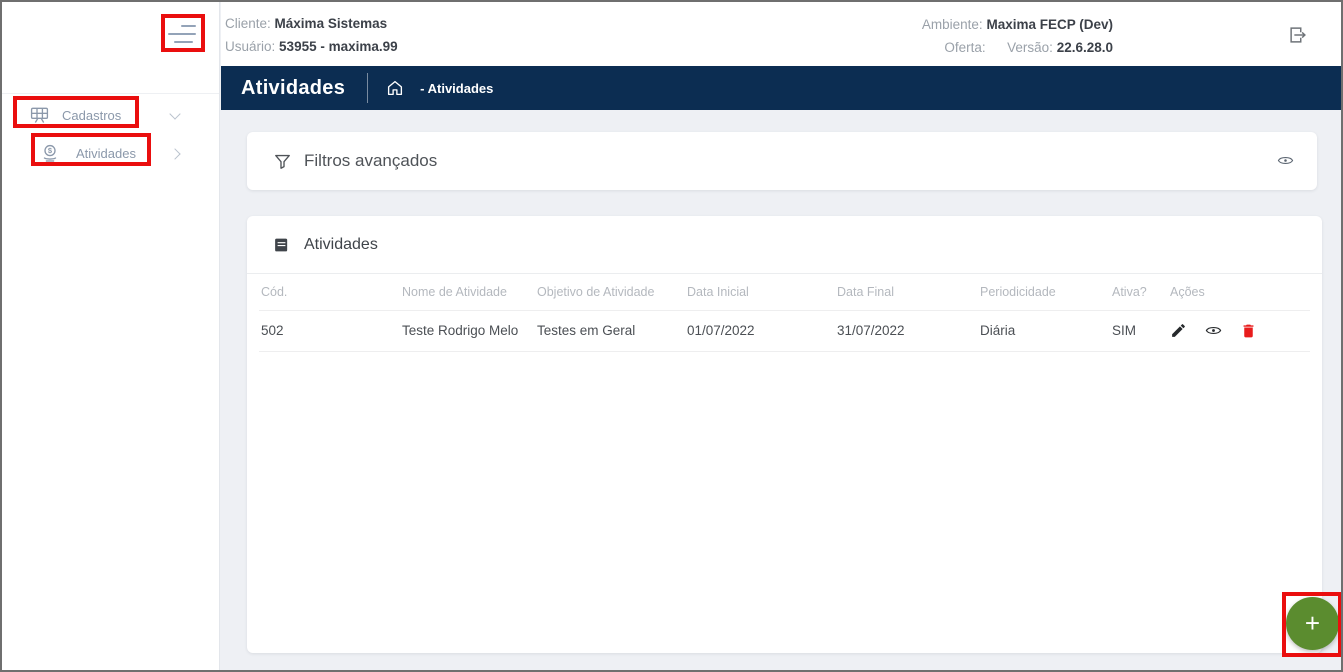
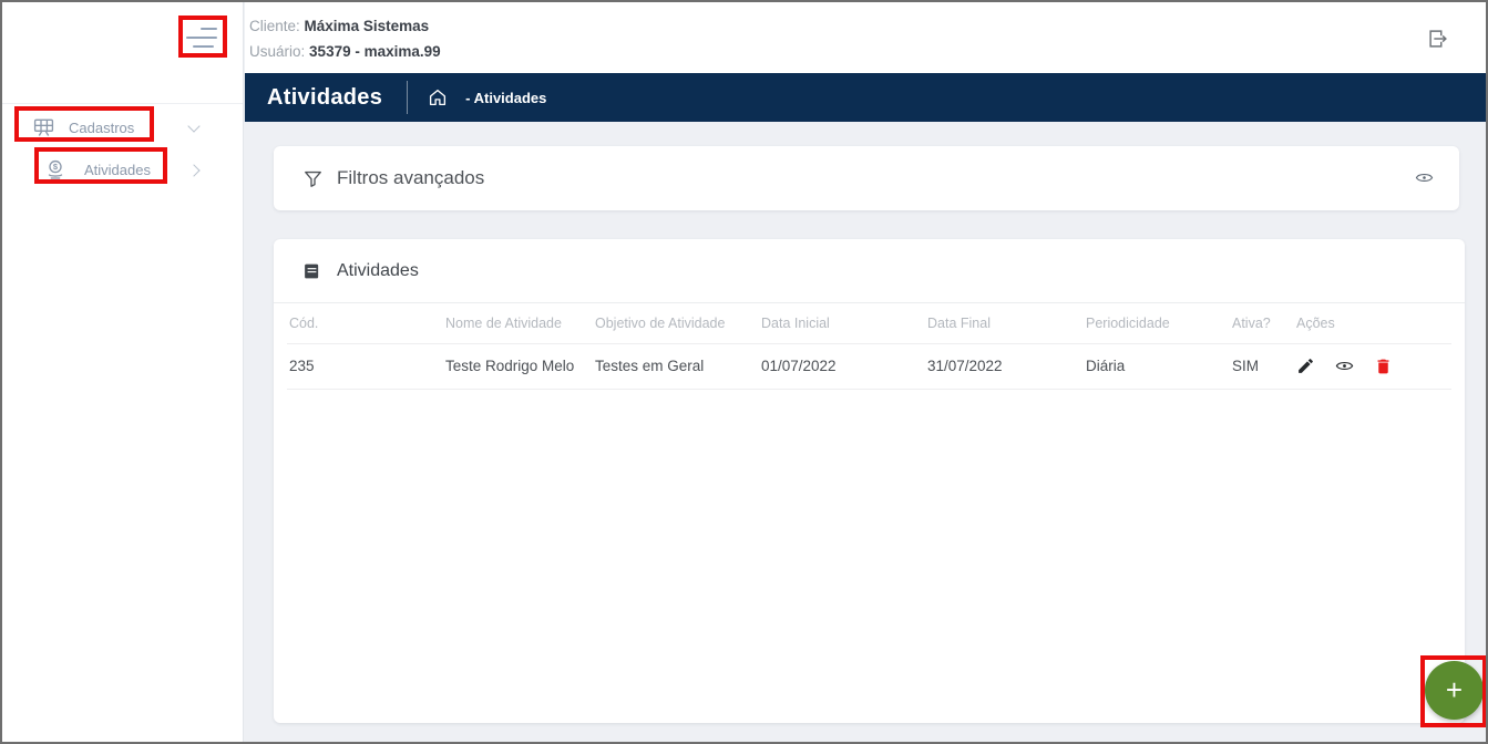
  Cadastros
  $
  Atividades
  Cliente: Máxima Sistemas
- Usuário: 53955 - maxima.99
+ Usuário: 35379 - maxima.99
- Ambiente: Maxima FECP (Dev)
- Oferta: Versão: 22.6.28.0
  Atividades
  - Atividades
  Filtros avançados
  Atividades
  Cód.	Nome de Atividade	Objetivo de Atividade	Data Inicial	Data Final	Periodicidade	Ativa?	Ações
- 502	Teste Rodrigo Melo	Testes em Geral	01/07/2022	31/07/2022	Diária	SIM
+ 235	Teste Rodrigo Melo	Testes em Geral	01/07/2022	31/07/2022	Diária	SIM
  +
